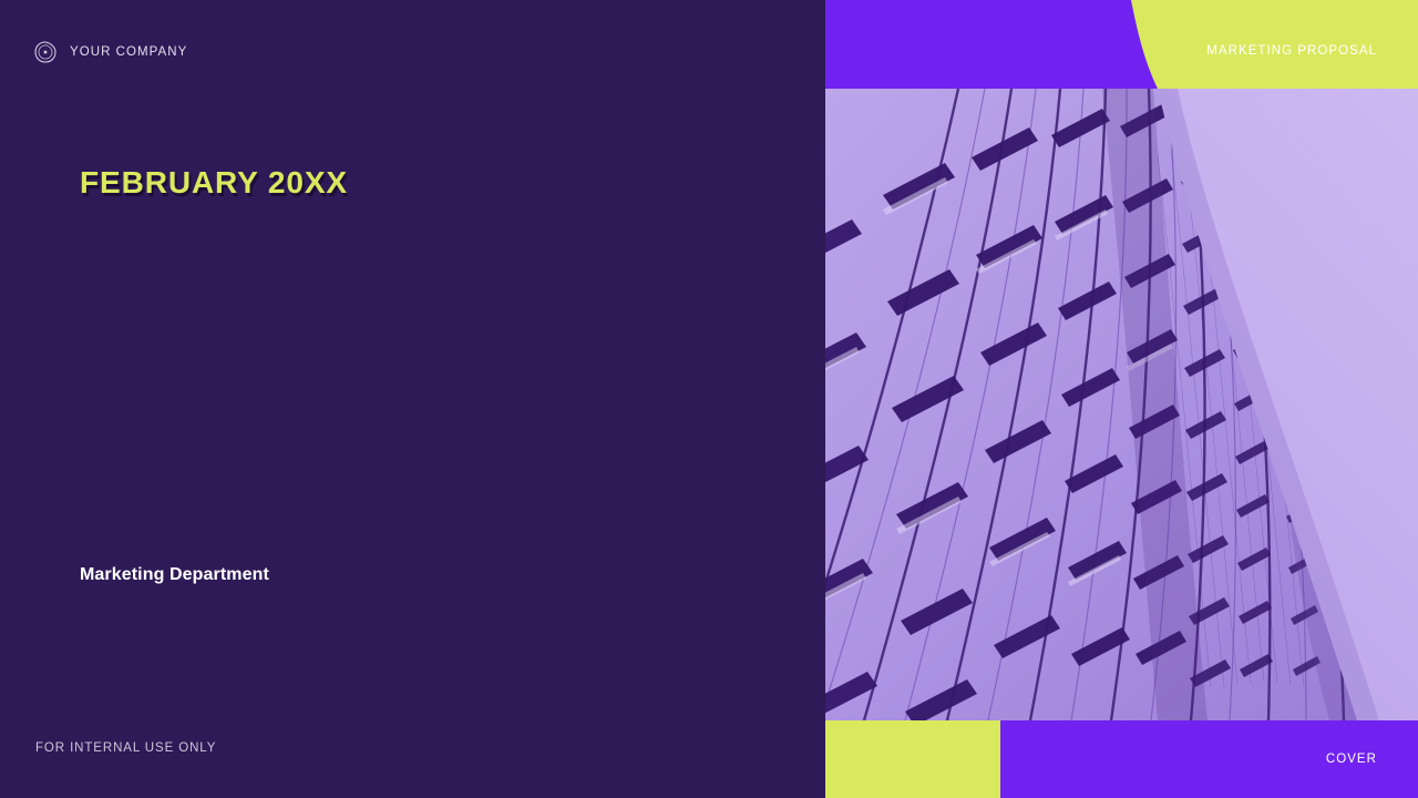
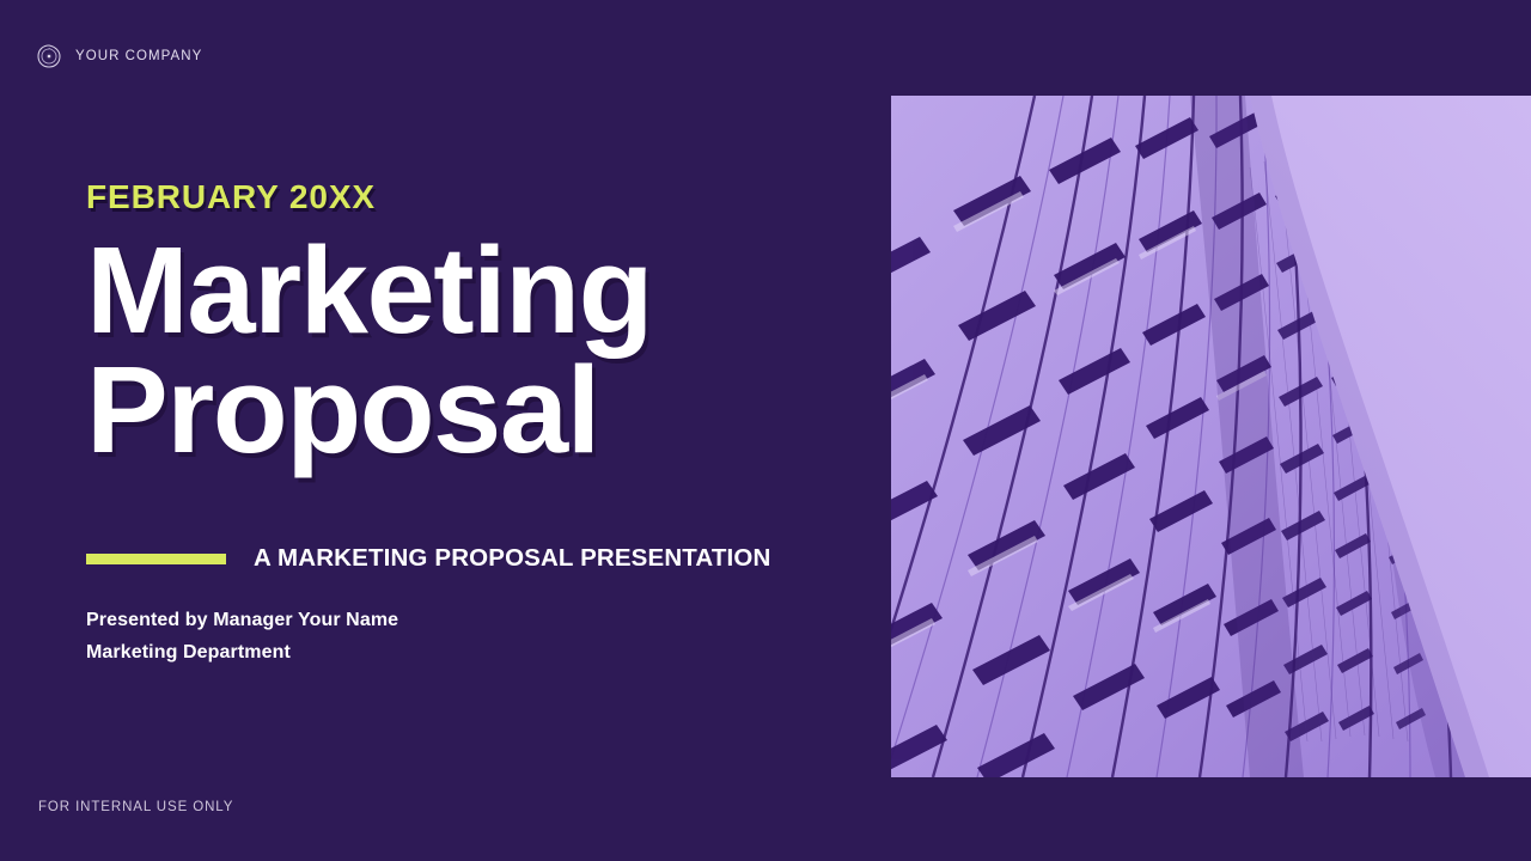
  YOUR COMPANY
  FEBRUARY 20XX
+ Marketing
+ Proposal
+ A MARKETING PROPOSAL PRESENTATION
+ Presented by Manager Your Name
  Marketing Department
  FOR INTERNAL USE ONLY
- MARKETING PROPOSAL
- COVER
